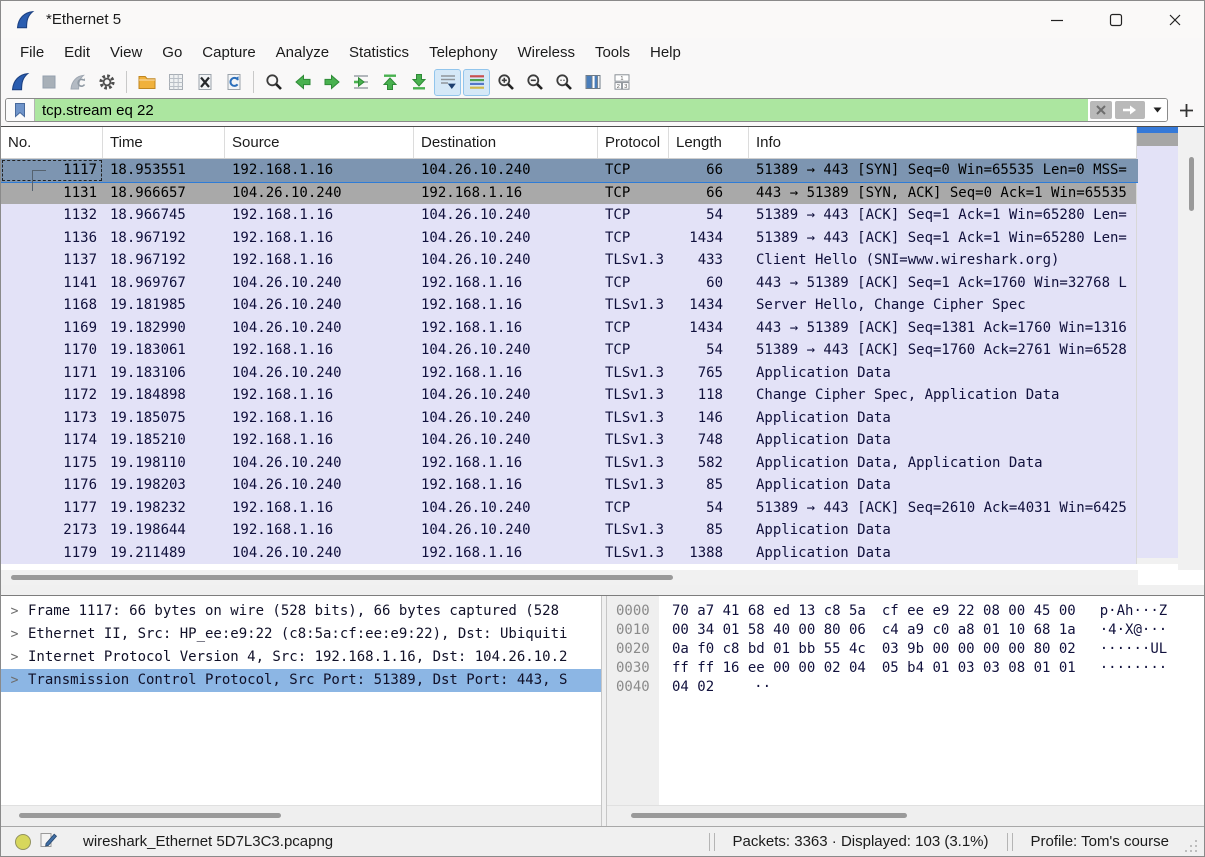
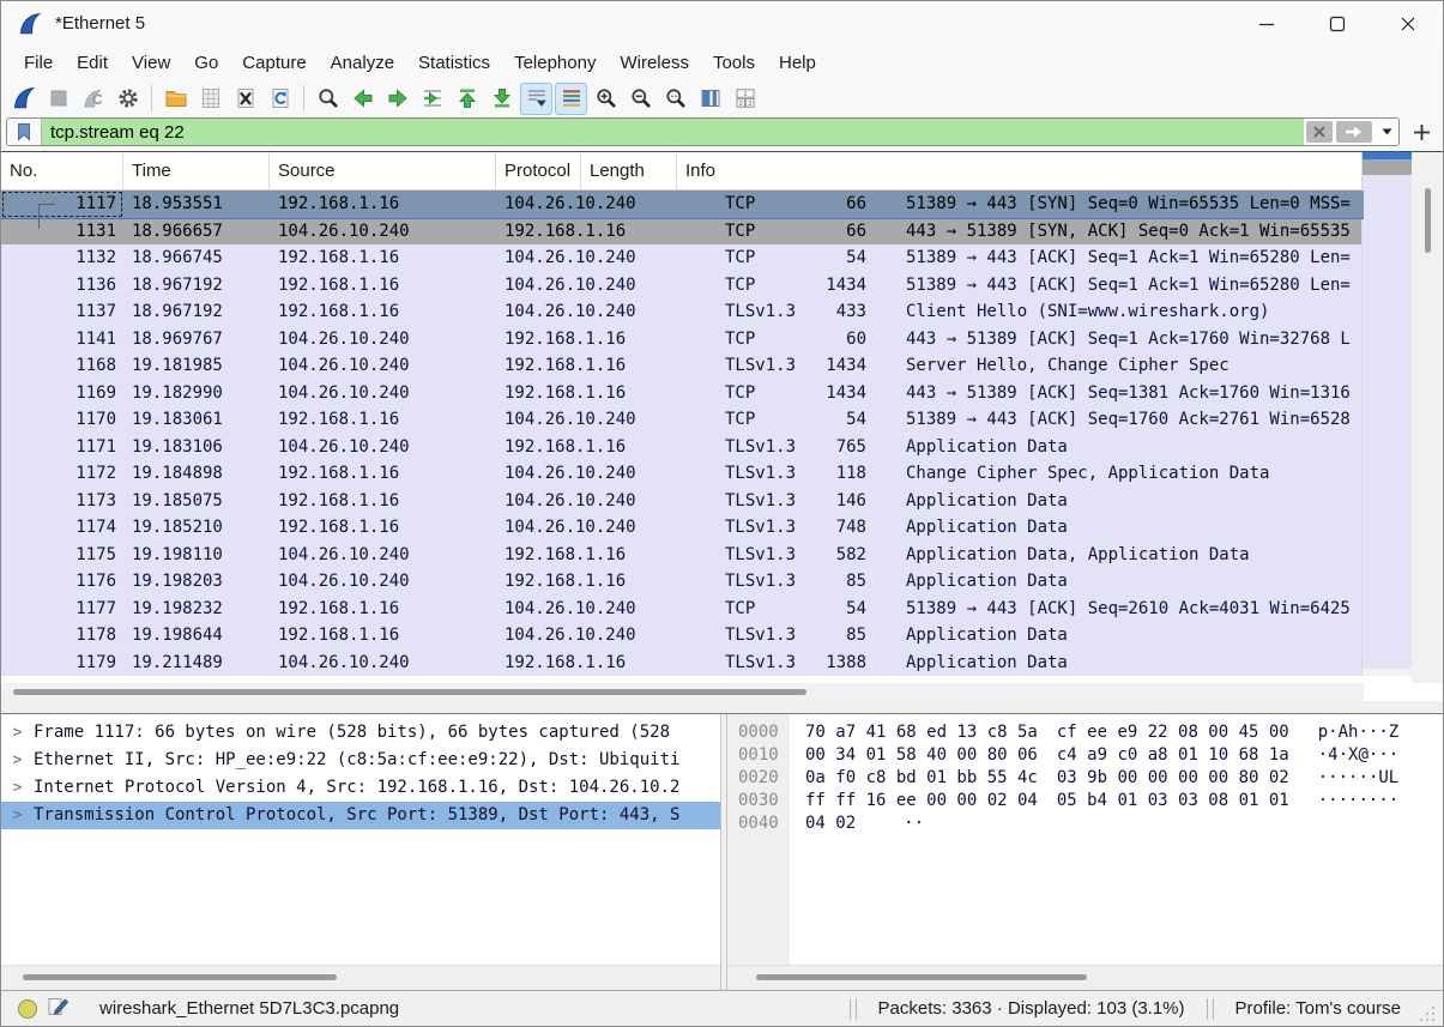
  *Ethernet 5
  File
  Edit
  View
  Go
  Capture
  Analyze
  Statistics
  Telephony
  Wireless
  Tools
  Help
  tcp.stream eq 22
  No.
  Time
  Source
- Destination
  Protocol
  Length
  Info
  1117
  18.953551
  192.168.1.16
  104.26.10.240
  TCP
  66
  51389 → 443 [SYN] Seq=0 Win=65535 Len=0 MSS=
  1131
  18.966657
  104.26.10.240
  192.168.1.16
  TCP
  66
  443 → 51389 [SYN, ACK] Seq=0 Ack=1 Win=65535
  1132
  18.966745
  192.168.1.16
  104.26.10.240
  TCP
  54
  51389 → 443 [ACK] Seq=1 Ack=1 Win=65280 Len=
  1136
  18.967192
  192.168.1.16
  104.26.10.240
  TCP
  1434
  51389 → 443 [ACK] Seq=1 Ack=1 Win=65280 Len=
  1137
  18.967192
  192.168.1.16
  104.26.10.240
  TLSv1.3
  433
  Client Hello (SNI=www.wireshark.org)
  1141
  18.969767
  104.26.10.240
  192.168.1.16
  TCP
  60
  443 → 51389 [ACK] Seq=1 Ack=1760 Win=32768 L
  1168
  19.181985
  104.26.10.240
  192.168.1.16
  TLSv1.3
  1434
  Server Hello, Change Cipher Spec
  1169
  19.182990
  104.26.10.240
  192.168.1.16
  TCP
  1434
  443 → 51389 [ACK] Seq=1381 Ack=1760 Win=1316
  1170
  19.183061
  192.168.1.16
  104.26.10.240
  TCP
  54
  51389 → 443 [ACK] Seq=1760 Ack=2761 Win=6528
  1171
  19.183106
  104.26.10.240
  192.168.1.16
  TLSv1.3
  765
  Application Data
  1172
  19.184898
  192.168.1.16
  104.26.10.240
  TLSv1.3
  118
  Change Cipher Spec, Application Data
  1173
  19.185075
  192.168.1.16
  104.26.10.240
  TLSv1.3
  146
  Application Data
  1174
  19.185210
  192.168.1.16
  104.26.10.240
  TLSv1.3
  748
  Application Data
  1175
  19.198110
  104.26.10.240
  192.168.1.16
  TLSv1.3
  582
  Application Data, Application Data
  1176
  19.198203
  104.26.10.240
  192.168.1.16
  TLSv1.3
  85
  Application Data
  1177
  19.198232
  192.168.1.16
  104.26.10.240
  TCP
  54
  51389 → 443 [ACK] Seq=2610 Ack=4031 Win=6425
- 2173
+ 1178
  19.198644
  192.168.1.16
  104.26.10.240
  TLSv1.3
  85
  Application Data
  1179
  19.211489
  104.26.10.240
  192.168.1.16
  TLSv1.3
  1388
  Application Data
  >
  Frame 1117: 66 bytes on wire (528 bits), 66 bytes captured (528
  >
  Ethernet II, Src: HP_ee:e9:22 (c8:5a:cf:ee:e9:22), Dst: Ubiquiti
  >
  Internet Protocol Version 4, Src: 192.168.1.16, Dst: 104.26.10.2
  >
  Transmission Control Protocol, Src Port: 51389, Dst Port: 443, S
  0000
  70 a7 41 68 ed 13 c8 5a
  cf ee e9 22 08 00 45 00
  p·Ah···Z
  0010
  00 34 01 58 40 00 80 06
  c4 a9 c0 a8 01 10 68 1a
  ·4·X@···
  0020
  0a f0 c8 bd 01 bb 55 4c
  03 9b 00 00 00 00 80 02
  ······UL
  0030
  ff ff 16 ee 00 00 02 04
  05 b4 01 03 03 08 01 01
  ········
  0040
  04 02
  ··
  wireshark_Ethernet 5D7L3C3.pcapng
  Packets: 3363 · Displayed: 103 (3.1%)
  Profile: Tom's course
